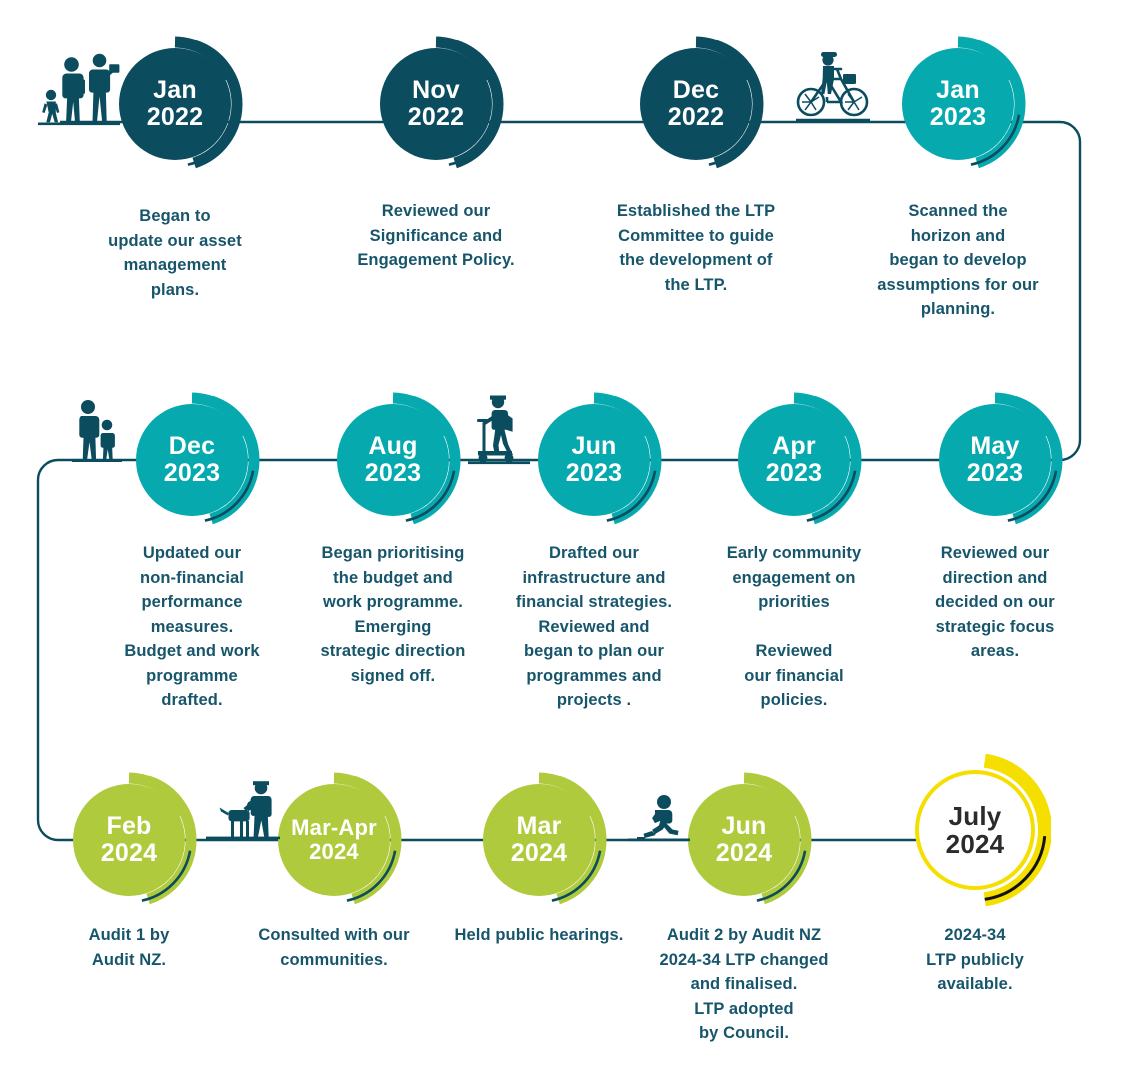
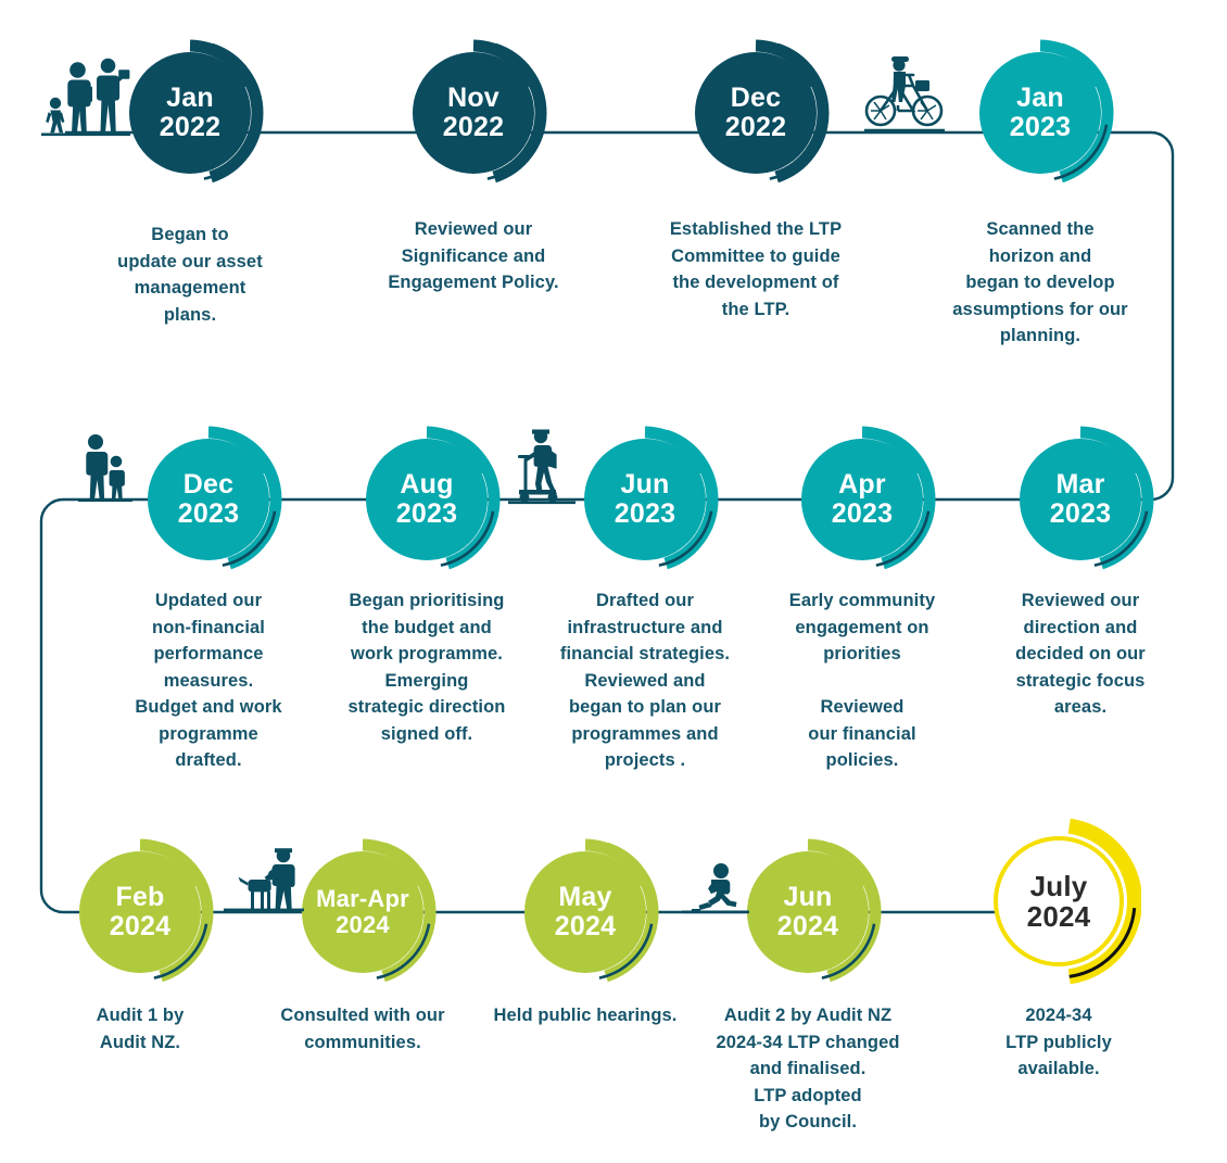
  Jan
  2022
  Began to
  update our asset
  management
  plans.
  Nov
  2022
  Reviewed our
  Significance and
  Engagement Policy.
  Dec
  2022
  Established the LTP
  Committee to guide
  the development of
  the LTP.
  Jan
  2023
  Scanned the
  horizon and
  began to develop
  assumptions for our
  planning.
  Dec
  2023
  Updated our
  non-financial
  performance
  measures.
  Budget and work
  programme
  drafted.
  Aug
  2023
  Began prioritising
  the budget and
  work programme.
  Emerging
  strategic direction
  signed off.
  Jun
  2023
  Drafted our
  infrastructure and
  financial strategies.
  Reviewed and
  began to plan our
  programmes and
  projects .
  Apr
  2023
  Early community
  engagement on
  priorities
  Reviewed
  our financial
  policies.
- May
+ Mar
  2023
  Reviewed our
  direction and
  decided on our
  strategic focus
  areas.
  Feb
  2024
  Audit 1 by
  Audit NZ.
  Mar-Apr
  2024
  Consulted with our
  communities.
- Mar
+ May
  2024
  Held public hearings.
  Jun
  2024
  Audit 2 by Audit NZ
  2024-34 LTP changed
  and finalised.
  LTP adopted
  by Council.
  July
  2024
  2024-34
  LTP publicly
  available.
